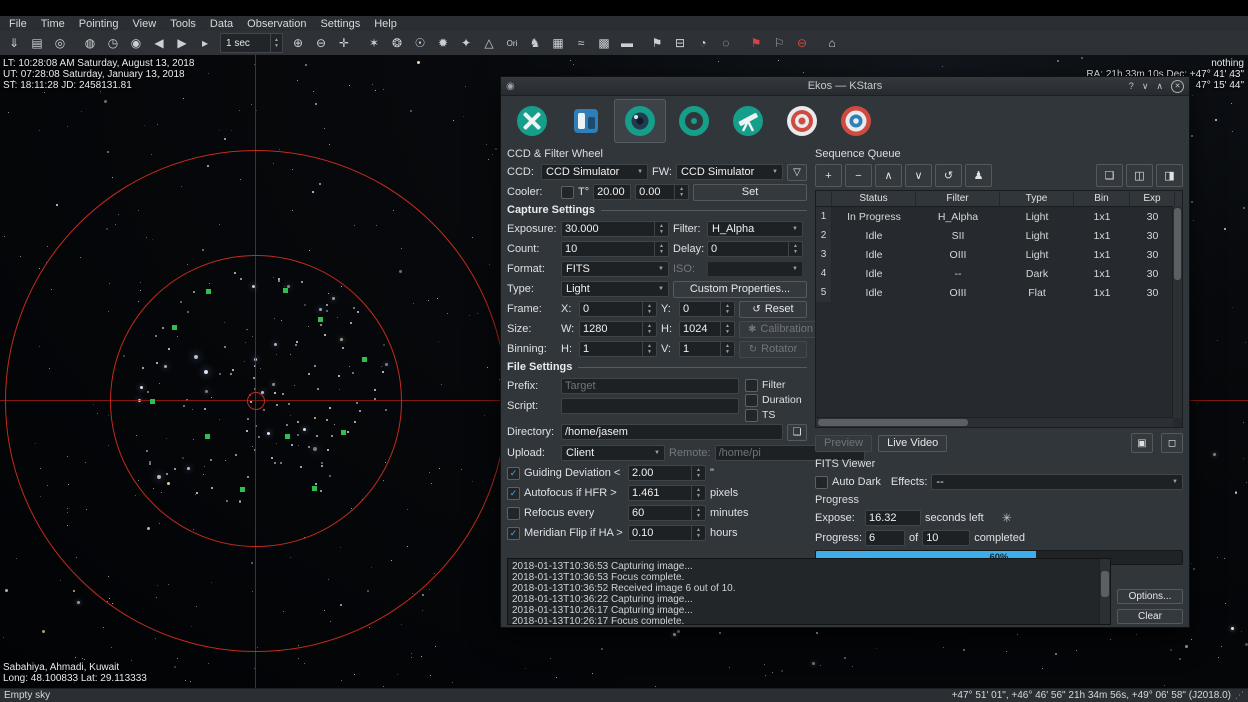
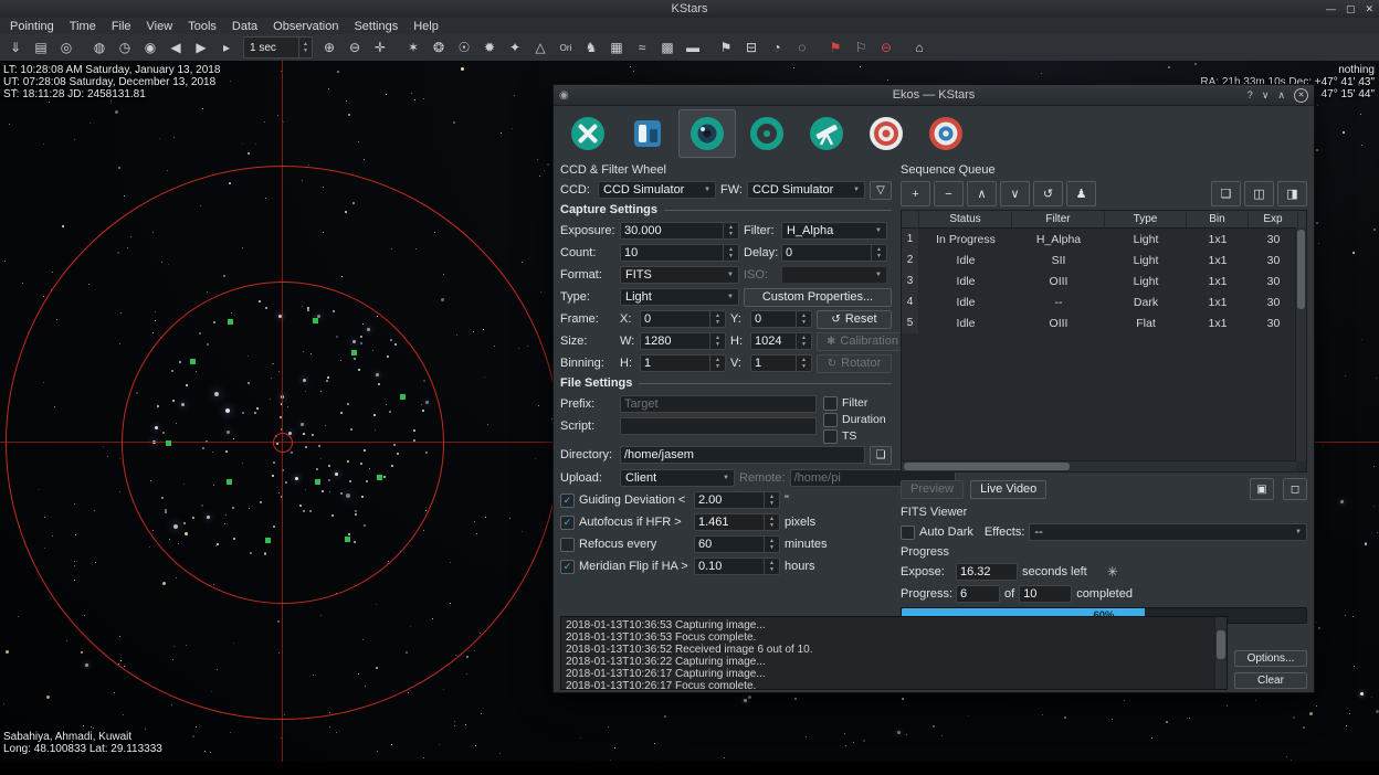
+ KStars
+ —
+ ▢
+ ✕
- File
+ Pointing
  Time
- Pointing
+ File
  View
  Tools
  Data
  Observation
  Settings
  Help
  ⇓
  ▤
  ◎
  ◍
  ◷
  ◉
  ◀
  ▶
  ▸
  1 sec
  ⊕
  ⊖
  ✛
  ✶
  ❂
  ☉
  ✹
  ✦
  △
  Ori
  ♞
  ▦
  ≈
  ▩
  ▬
  ⚑
  ⊟
  ◔
  ◌
  ⚑
  ⚐
  ⊖
  ⌂
- LT: 10:28:08 AM Saturday, August 13, 2018
+ LT: 10:28:08 AM Saturday, January 13, 2018
- UT: 07:28:08 Saturday, January 13, 2018
+ UT: 07:28:08 Saturday, December 13, 2018
  ST: 18:11:28 JD: 2458131.81
  nothing
  RA: 21h 33m 10s Dec: +47° 41' 43"
  47° 15' 44"
  Sabahiya, Ahmadi, Kuwait
  Long: 48.100833 Lat: 29.113333
  ◉
  Ekos — KStars
  ?
  ∨
  ∧
  CCD & Filter Wheel
  CCD:
  CCD Simulator
  FW:
  CCD Simulator
  ▽
- Cooler:
- T°
- 20.00
- 0.00
- Set
  Capture Settings
  Exposure:
  30.000
  Filter:
  H_Alpha
  Count:
  10
  Delay:
  0
  Format:
  FITS
  ISO:
  Type:
  Light
  Custom Properties...
  Frame:
  X:
  0
  Y:
  0
  ↺
  Reset
  Size:
  W:
  1280
  H:
  1024
  ✱
  Calibration
  Binning:
  H:
  1
  V:
  1
  ↻
  Rotator
  File Settings
  Prefix:
  Target
  Script:
  Filter
  Duration
  TS
  Directory:
  /home/jasem
  ❏
  Upload:
  Client
  Remote:
  /home/pi
  Guiding Deviation <
  2.00
  "
  Autofocus if HFR >
  1.461
  pixels
  Refocus every
  60
  minutes
  Meridian Flip if HA >
  0.10
  hours
  Sequence Queue
  +
  −
  ∧
  ∨
  ↺
  ♟
  ❏
  ◫
  ◨
  Status
  Filter
  Type
  Bin
  Exp
  1
  In Progress
  H_Alpha
  Light
  1x1
  30
  2
  Idle
  SII
  Light
  1x1
  30
  3
  Idle
  OIII
  Light
  1x1
  30
  4
  Idle
  --
  Dark
  1x1
  30
  5
  Idle
  OIII
  Flat
  1x1
  30
  Preview
  Live Video
  ▣
  ◻
  FITS Viewer
  Auto Dark
  Effects:
  --
  Progress
  Expose:
  16.32
  seconds left
  ✳
  Progress:
  6
  of
  10
  completed
  2018-01-13T10:36:53 Capturing image...
  2018-01-13T10:36:53 Focus complete.
  2018-01-13T10:36:52 Received image 6 out of 10.
  2018-01-13T10:36:22 Capturing image...
  2018-01-13T10:26:17 Capturing image...
  2018-01-13T10:26:17 Focus complete.
  Options...
  Clear
- Empty sky
- +47° 51' 01", +46° 46' 56" 21h 34m 56s, +49° 06' 58" (J2018.0)
- ⋰
